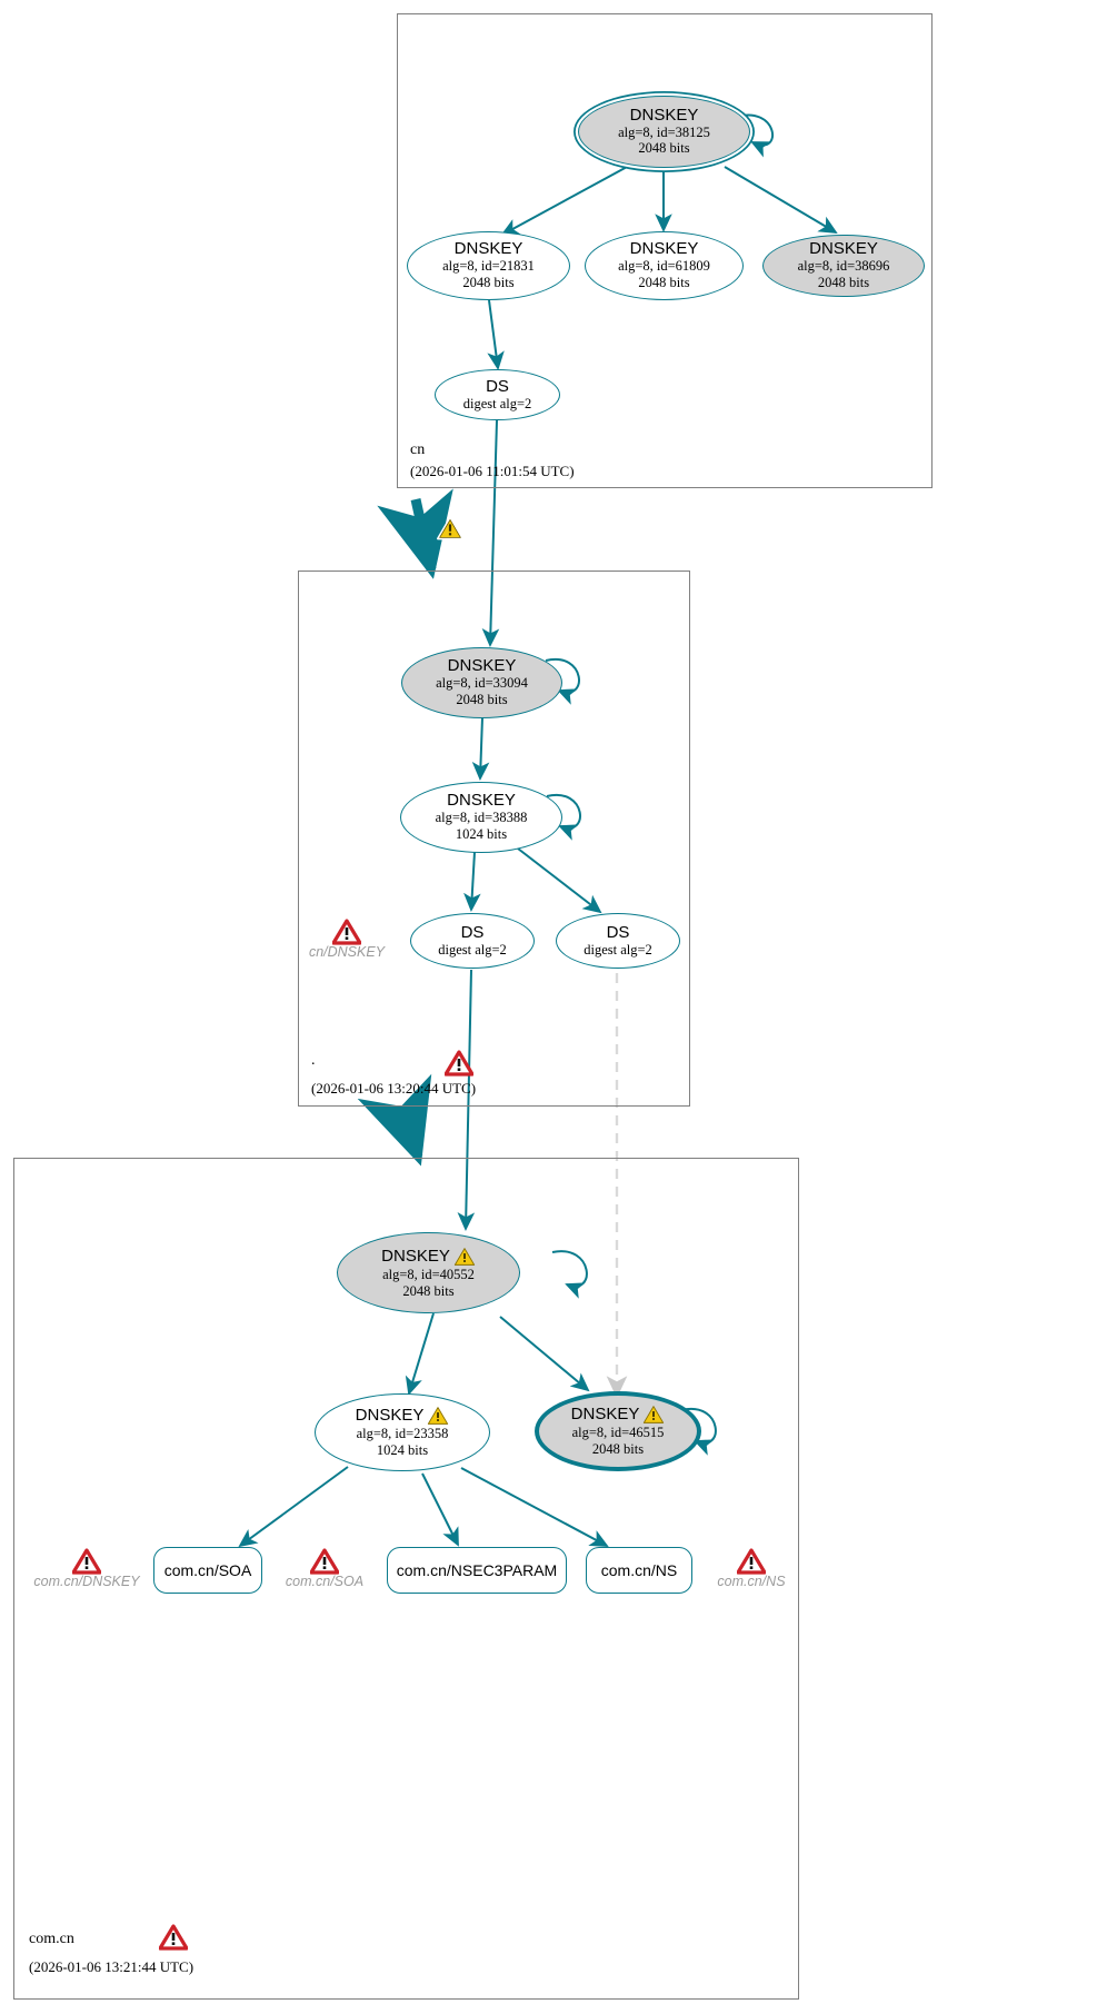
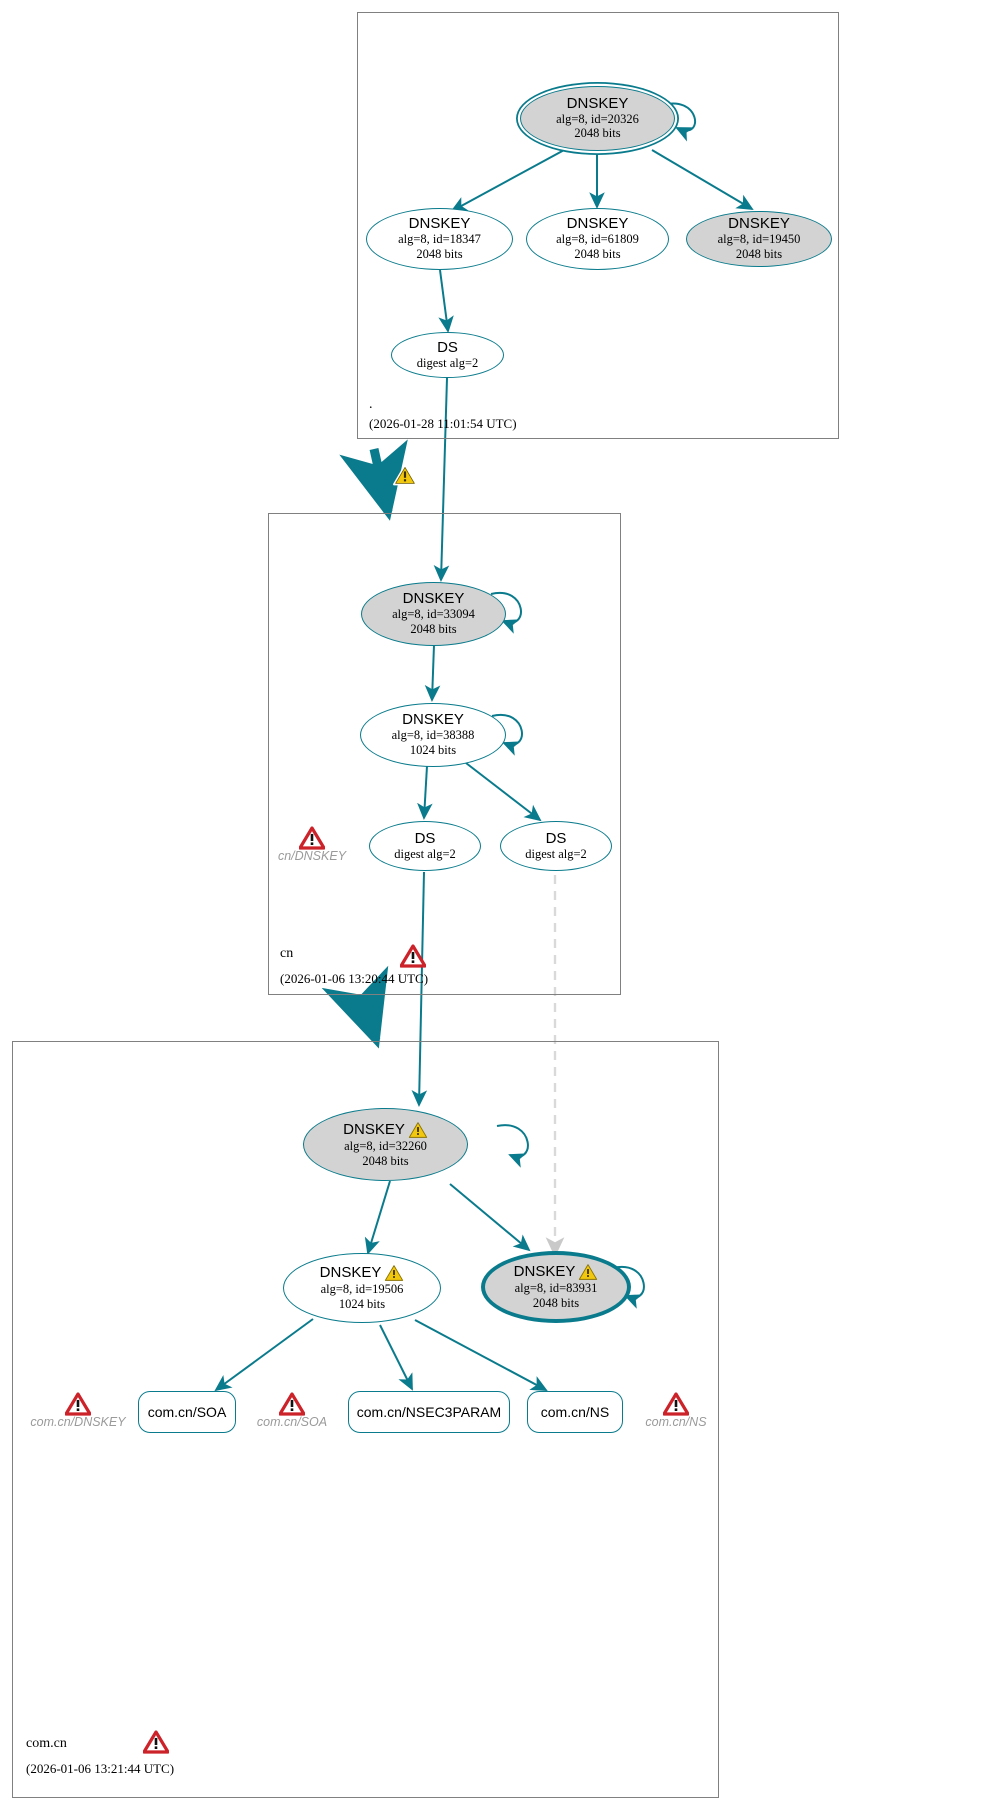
- cn
+ .
- (2026-01-06 11:01:54 UTC)
+ (2026-01-28 11:01:54 UTC)
- .
+ cn
  (2026-01-06 13:20:44 UTC)
  com.cn
  (2026-01-06 13:21:44 UTC)
  DNSKEY
- alg=8, id=38125
+ alg=8, id=20326
  2048 bits
  DNSKEY
- alg=8, id=21831
+ alg=8, id=18347
  2048 bits
  DNSKEY
  alg=8, id=61809
  2048 bits
  DNSKEY
- alg=8, id=38696
+ alg=8, id=19450
  2048 bits
  DS
  digest alg=2
  DNSKEY
  alg=8, id=33094
  2048 bits
  DNSKEY
  alg=8, id=38388
  1024 bits
  DS
  digest alg=2
  DS
  digest alg=2
  cn/DNSKEY
  DNSKEY
- alg=8, id=40552
+ alg=8, id=32260
  2048 bits
  DNSKEY
- alg=8, id=23358
+ alg=8, id=19506
  1024 bits
  DNSKEY
- alg=8, id=46515
+ alg=8, id=83931
  2048 bits
  com.cn/SOA
  com.cn/NSEC3PARAM
  com.cn/NS
  com.cn/DNSKEY
  com.cn/SOA
  com.cn/NS
